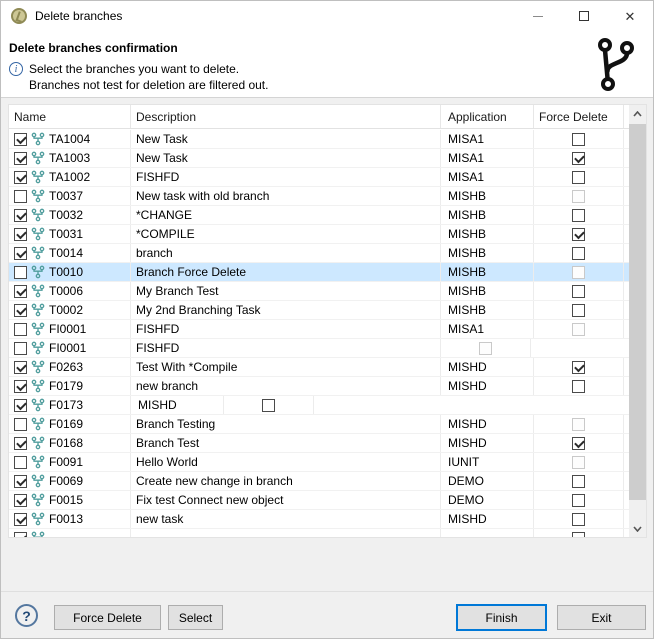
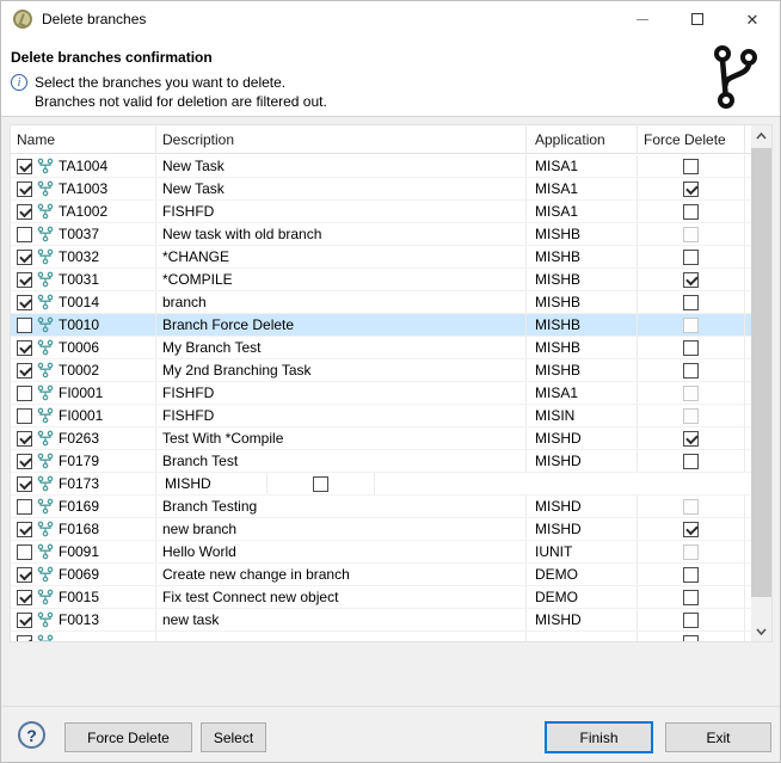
  Delete branches
  ✕
  Delete branches confirmation
  i
  Select the branches you want to delete.
- Branches not test for deletion are filtered out.
+ Branches not valid for deletion are filtered out.
  Name
  Description
  Application
  Force Delete
  TA1004
  New Task
  MISA1
  TA1003
  New Task
  MISA1
  TA1002
  FISHFD
  MISA1
  T0037
  New task with old branch
  MISHB
  T0032
  *CHANGE
  MISHB
  T0031
  *COMPILE
  MISHB
  T0014
  branch
  MISHB
  T0010
  Branch Force Delete
  MISHB
  T0006
  My Branch Test
  MISHB
  T0002
  My 2nd Branching Task
  MISHB
  FI0001
  FISHFD
  MISA1
  FI0001
  FISHFD
+ MISIN
  F0263
  Test With *Compile
  MISHD
  F0179
- new branch
+ Branch Test
  MISHD
  F0173
  MISHD
  F0169
  Branch Testing
  MISHD
  F0168
- Branch Test
+ new branch
  MISHD
  F0091
  Hello World
  IUNIT
  F0069
  Create new change in branch
  DEMO
  F0015
  Fix test Connect new object
  DEMO
  F0013
  new task
  MISHD
  ?
  Force Delete
  Select
  Finish
  Exit
